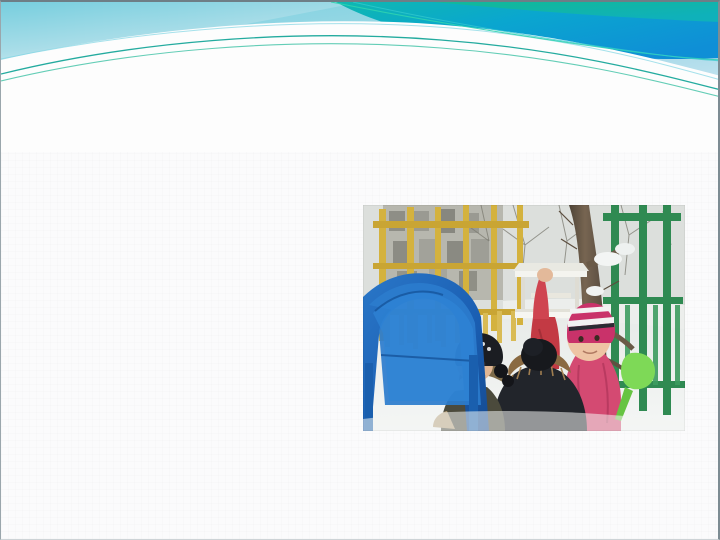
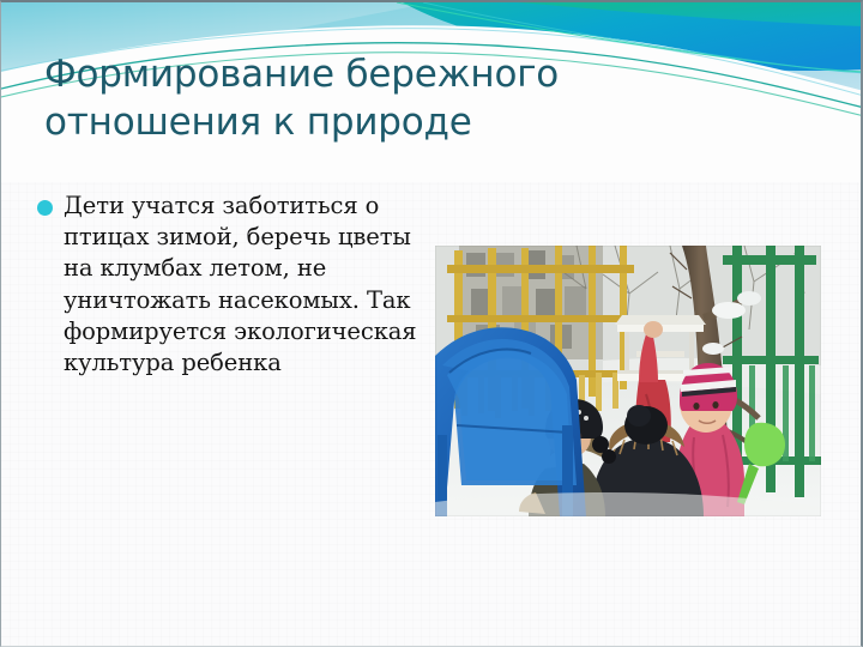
+ Формирование бережного
+ отношения к природе
+ Дети учатся заботиться о птицах зимой, беречь цветы на клумбах летом, не уничтожать насекомых. Так формируется экологическая культура ребенка
